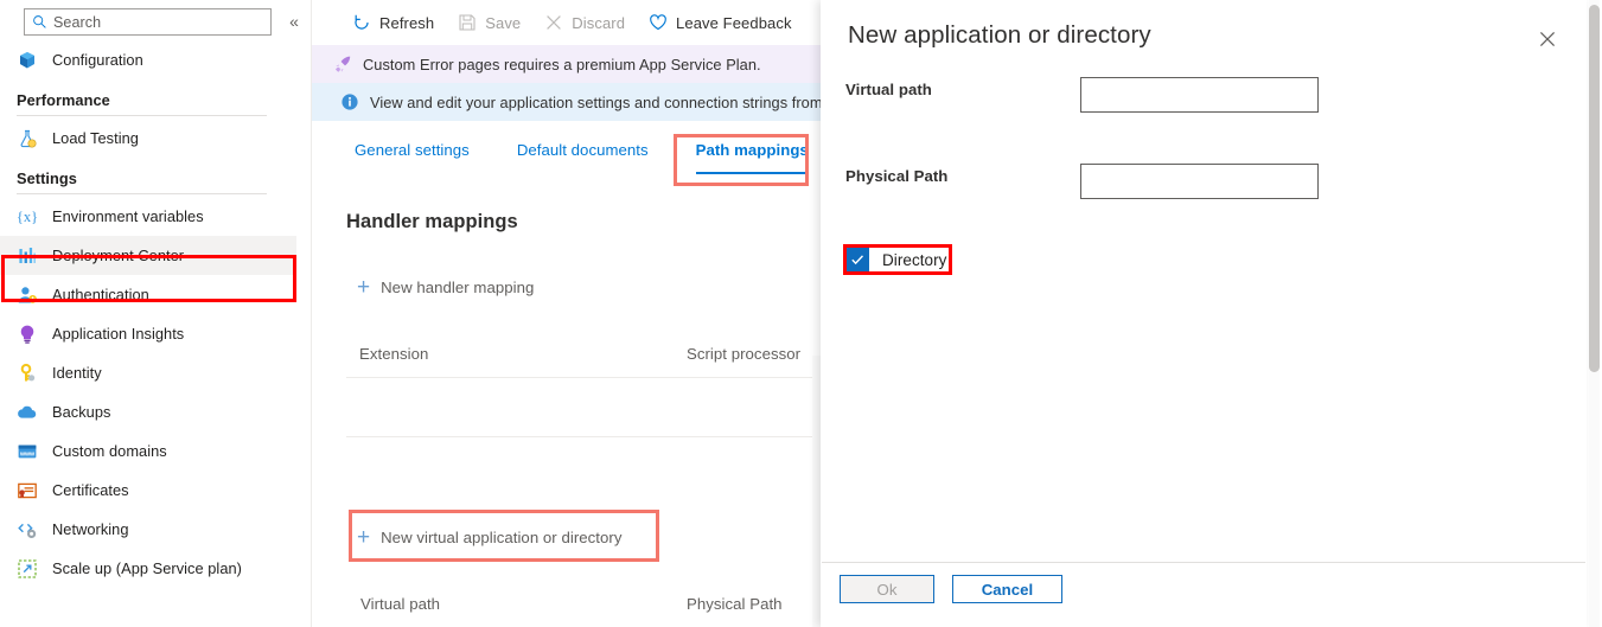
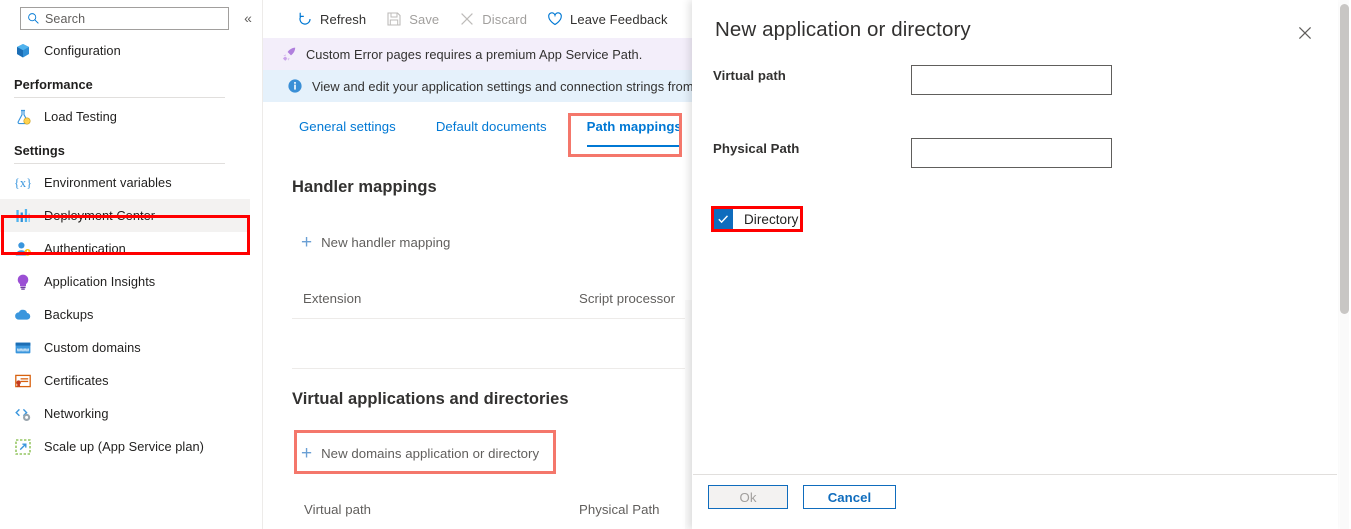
  Search
  «
  Configuration
  Performance
  Load Testing
  Settings
  {x}
  Environment variables
  Deployment Center
  Authentication
  Application Insights
- Identity
  Backups
  Custom domains
  Certificates
  Networking
  Scale up (App Service plan)
  Refresh
  Save
  Discard
  Leave Feedback
- Custom Error pages requires a premium App Service Plan.
+ Custom Error pages requires a premium App Service Path.
  View and edit your application settings and connection strings from
  General settings
  Default documents
  Path mappings
  Handler mappings
  +
  New handler mapping
  Extension
  Script processor
+ Virtual applications and directories
  +
- New virtual application or directory
+ New domains application or directory
  Virtual path
  Physical Path
  New application or directory
  Virtual path
  Physical Path
  Directory
  Ok
  Cancel
